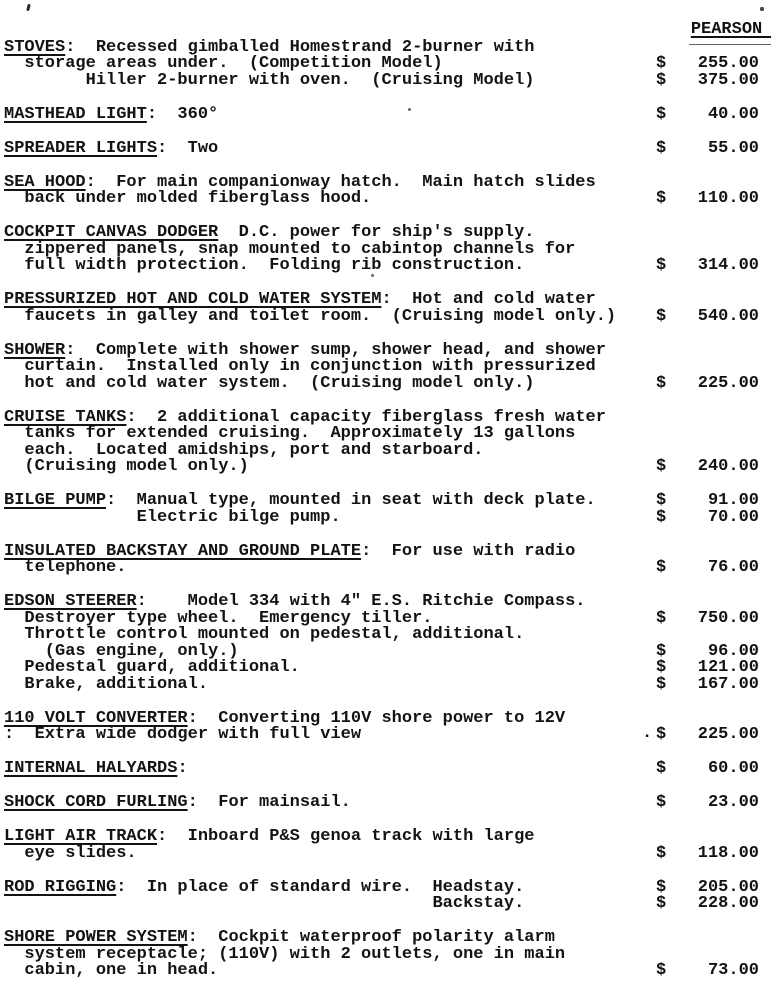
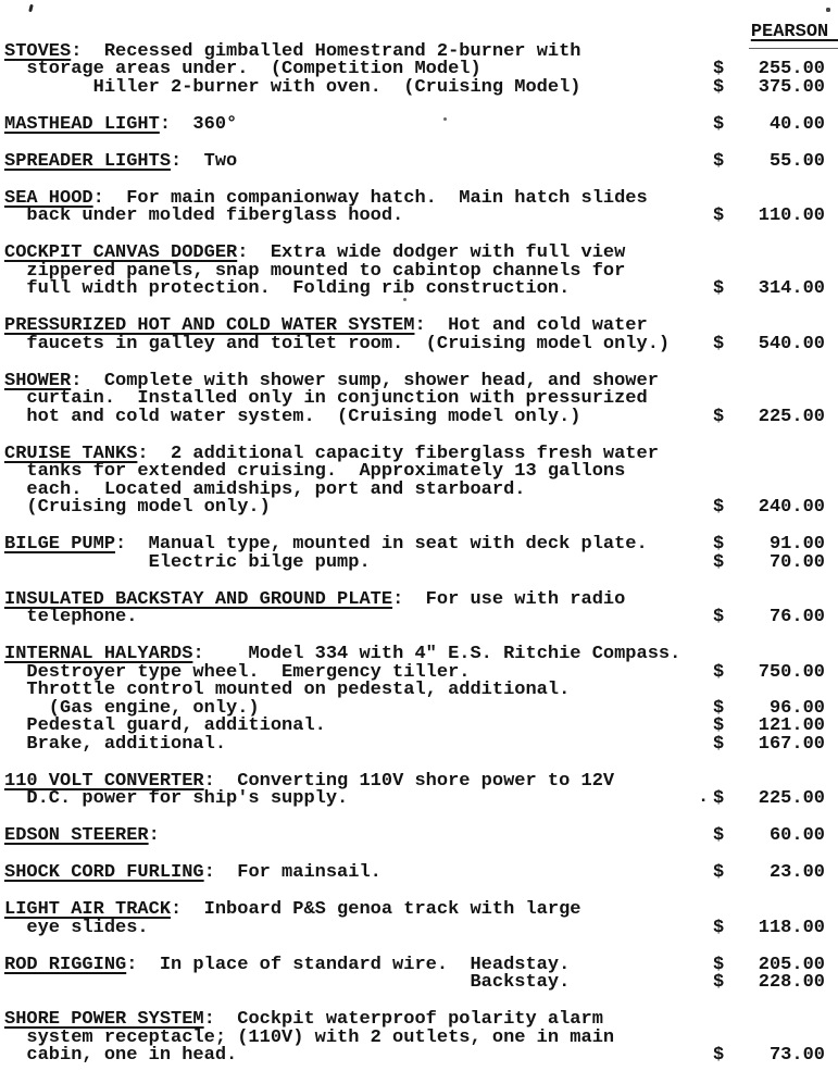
  PEARSON
  STOVES: Recessed gimballed Homestrand 2-burner with
  storage areas under. (Competition Model)
  $
  255.00
  Hiller 2-burner with oven. (Cruising Model)
  $
  375.00
  MASTHEAD LIGHT: 360°
  $
  40.00
  SPREADER LIGHTS: Two
  $
  55.00
  SEA HOOD: For main companionway hatch. Main hatch slides
  back under molded fiberglass hood.
  $
  110.00
- COCKPIT CANVAS DODGER D.C. power for ship's supply.
+ COCKPIT CANVAS DODGER: Extra wide dodger with full view
  zippered panels, snap mounted to cabintop channels for
  full width protection. Folding rib construction.
  $
  314.00
  PRESSURIZED HOT AND COLD WATER SYSTEM: Hot and cold water
  faucets in galley and toilet room. (Cruising model only.)
  $
  540.00
  SHOWER: Complete with shower sump, shower head, and shower
  curtain. Installed only in conjunction with pressurized
  hot and cold water system. (Cruising model only.)
  $
  225.00
  CRUISE TANKS: 2 additional capacity fiberglass fresh water
  tanks for extended cruising. Approximately 13 gallons
  each. Located amidships, port and starboard.
  (Cruising model only.)
  $
  240.00
  BILGE PUMP: Manual type, mounted in seat with deck plate.
  $
  91.00
  Electric bilge pump.
  $
  70.00
  INSULATED BACKSTAY AND GROUND PLATE: For use with radio
  telephone.
  $
  76.00
- EDSON STEERER: Model 334 with 4" E.S. Ritchie Compass.
+ INTERNAL HALYARDS: Model 334 with 4" E.S. Ritchie Compass.
  Destroyer type wheel. Emergency tiller.
  $
  750.00
  Throttle control mounted on pedestal, additional.
  (Gas engine, only.)
  $
  96.00
  Pedestal guard, additional.
  $
  121.00
  Brake, additional.
  $
  167.00
  110 VOLT CONVERTER: Converting 110V shore power to 12V
- : Extra wide dodger with full view
+ D.C. power for ship's supply.
  .
  $
  225.00
- INTERNAL HALYARDS:
+ EDSON STEERER:
  $
  60.00
  SHOCK CORD FURLING: For mainsail.
  $
  23.00
  LIGHT AIR TRACK: Inboard P&S genoa track with large
  eye slides.
  $
  118.00
  ROD RIGGING: In place of standard wire. Headstay.
  $
  205.00
  Backstay.
  $
  228.00
  SHORE POWER SYSTEM: Cockpit waterproof polarity alarm
  system receptacle; (110V) with 2 outlets, one in main
  cabin, one in head.
  $
  73.00
